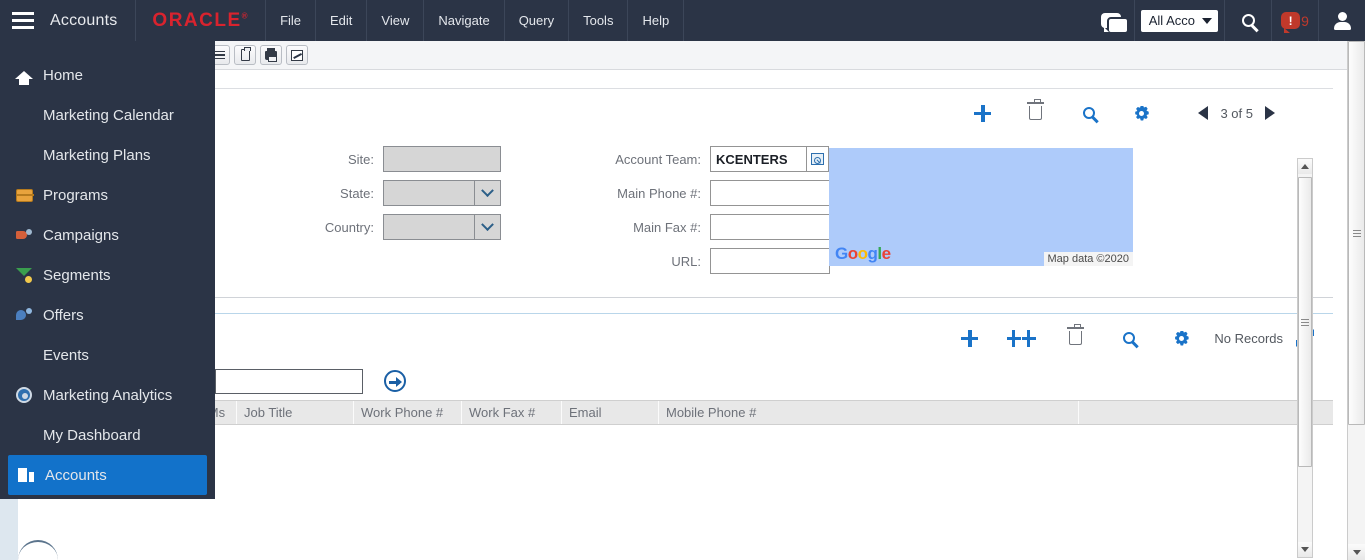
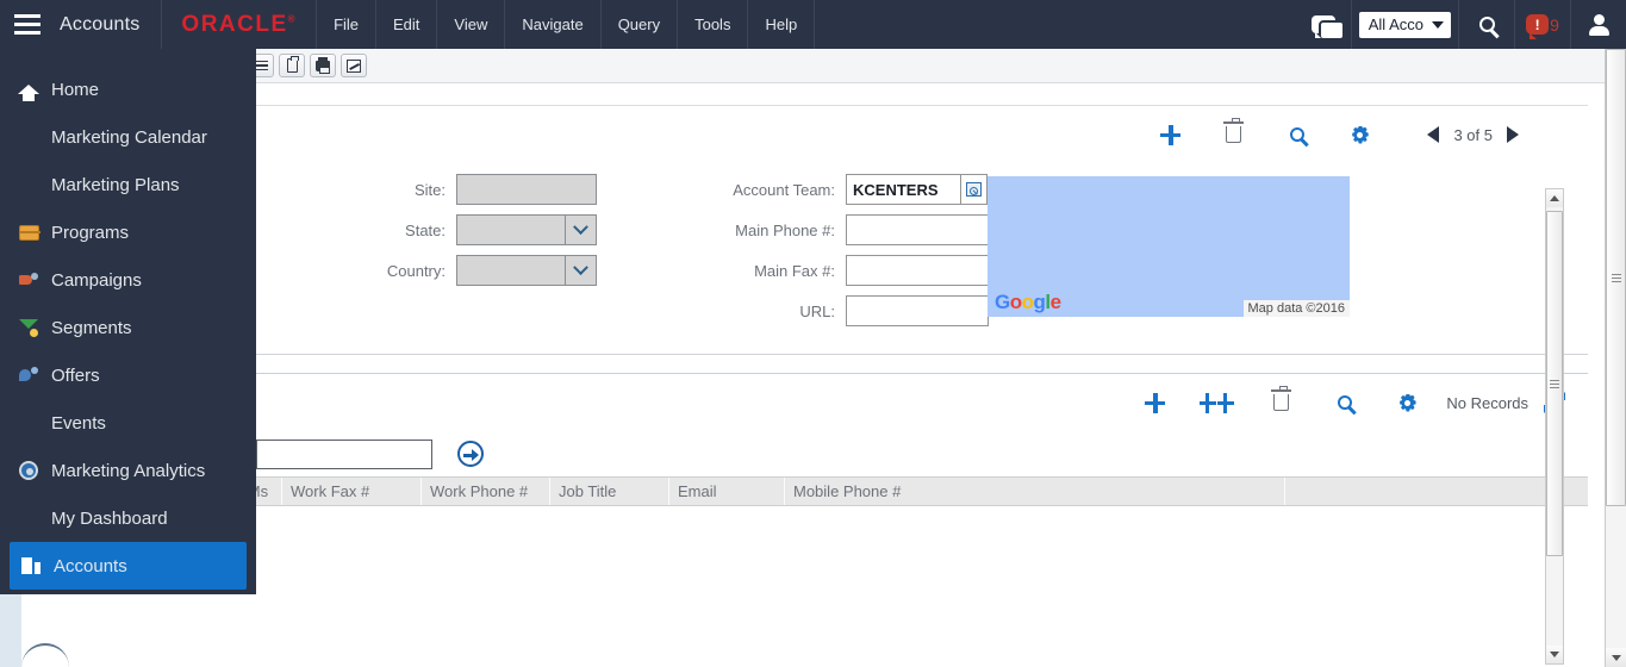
  Accounts
  ORACLE®
  File
  Edit
  View
  Navigate
  Query
  Tools
  Help
  All Acco
  !
  9
  3 of 5
  Site:
  State:
  Country:
  Account Team:
  KCENTERS
  Main Phone #:
  Main Fax #:
  URL:
  Google
- Map data ©2020
+ Map data ©2016
  No Records
- Job Title
+ Work Fax #
  Work Phone #
- Work Fax #
+ Job Title
  Email
  Mobile Phone #
  Home
  Marketing Calendar
  Marketing Plans
  Programs
  Campaigns
  Segments
  Offers
  Events
  Marketing Analytics
  My Dashboard
  Accounts
